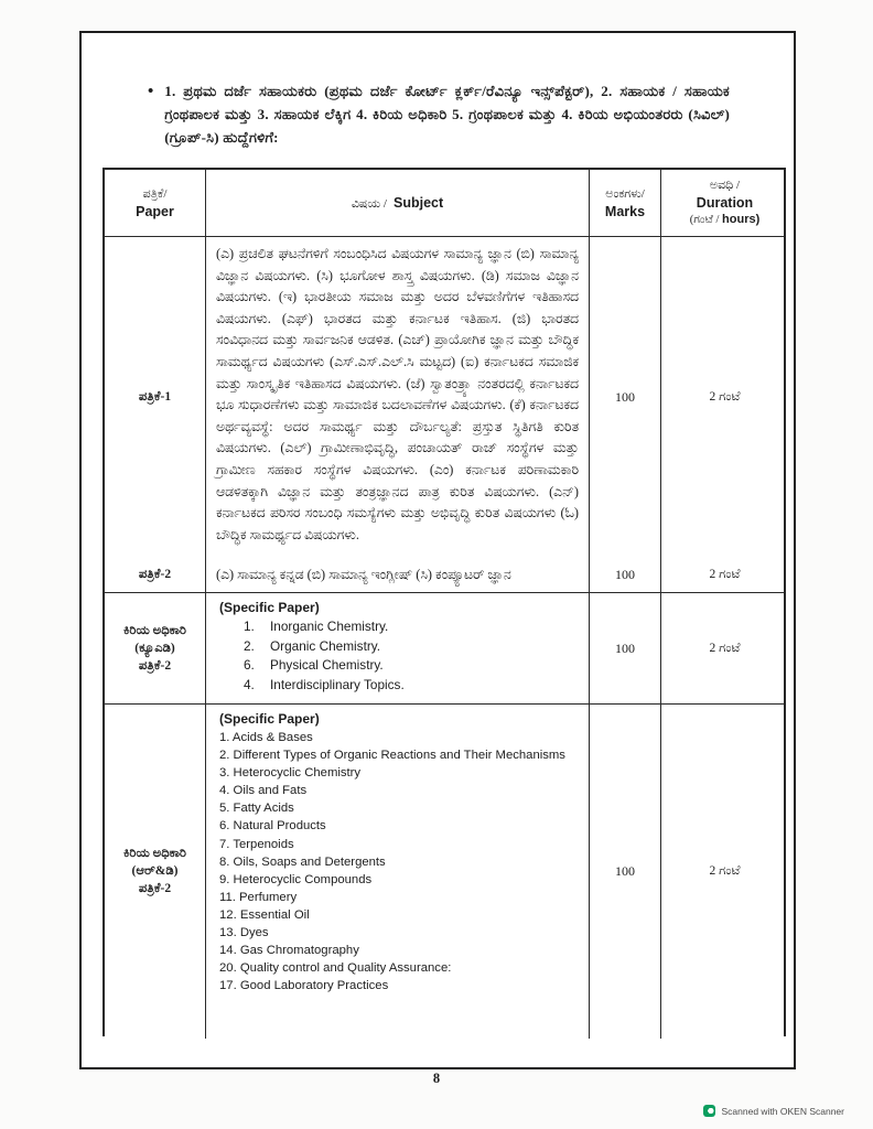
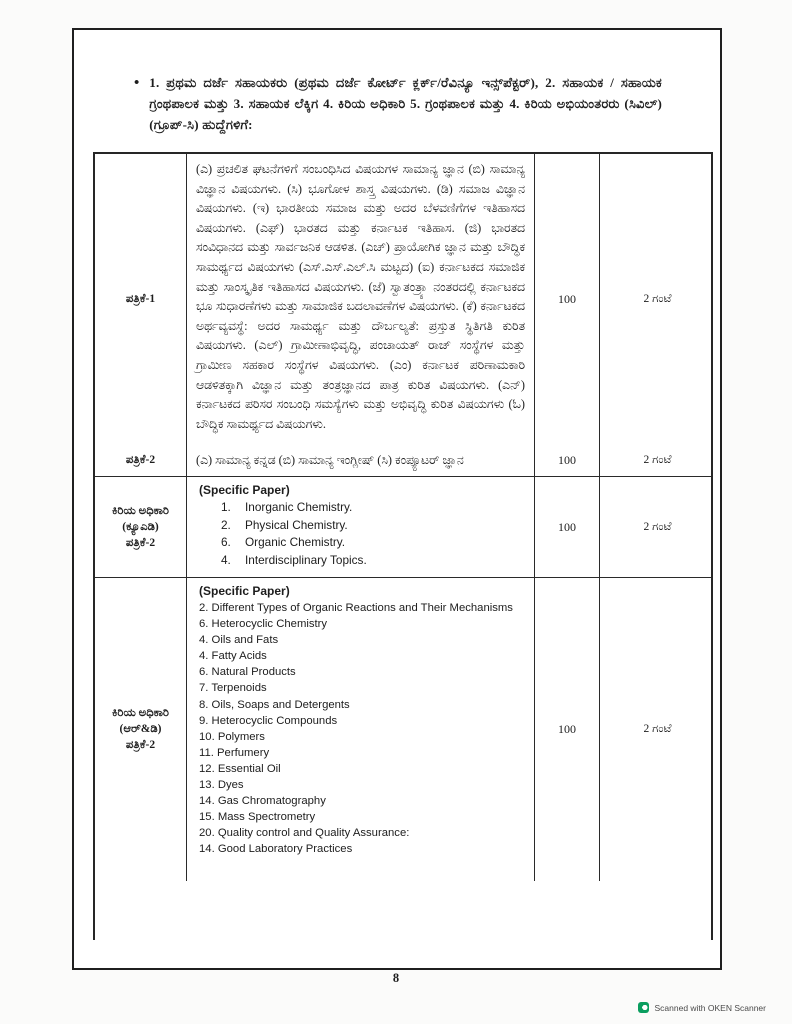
  •
  1. ಪ್ರಥಮ ದರ್ಜೆ ಸಹಾಯಕರು (ಪ್ರಥಮ ದರ್ಜೆ ಕೋರ್ಟ್ ಕ್ಲರ್ಕ್/ರೆವಿನ್ಯೂ ಇನ್ಸ್‌ಪೆಕ್ಟರ್), 2. ಸಹಾಯಕ / ಸಹಾಯಕ ಗ್ರಂಥಪಾಲಕ ಮತ್ತು 3. ಸಹಾಯಕ ಲೆಕ್ಕಿಗ 4. ಕಿರಿಯ ಅಧಿಕಾರಿ 5. ಗ್ರಂಥಪಾಲಕ ಮತ್ತು 4. ಕಿರಿಯ ಅಭಿಯಂತರರು (ಸಿವಿಲ್) (ಗ್ರೂಪ್-ಸಿ) ಹುದ್ದೆಗಳಿಗೆ:
- ಪತ್ರಿಕೆ/
- Paper
- ವಿಷಯ /
- Subject
- ಅಂಕಗಳು/
- Marks
- ಅವಧಿ /
- Duration
- (ಗಂಟೆ / hours)
  ಪತ್ರಿಕೆ-1
  ಪತ್ರಿಕೆ-2
  (ಎ) ಪ್ರಚಲಿತ ಘಟನೆಗಳಿಗೆ ಸಂಬಂಧಿಸಿದ ವಿಷಯಗಳ ಸಾಮಾನ್ಯ ಜ್ಞಾನ (ಬಿ) ಸಾಮಾನ್ಯ ವಿಜ್ಞಾನ ವಿಷಯಗಳು. (ಸಿ) ಭೂಗೋಳ ಶಾಸ್ತ್ರ ವಿಷಯಗಳು. (ಡಿ) ಸಮಾಜ ವಿಜ್ಞಾನ ವಿಷಯಗಳು. (ಇ) ಭಾರತೀಯ ಸಮಾಜ ಮತ್ತು ಅದರ ಬೆಳವಣಿಗೆಗಳ ಇತಿಹಾಸದ ವಿಷಯಗಳು. (ಎಫ್) ಭಾರತದ ಮತ್ತು ಕರ್ನಾಟಕ ಇತಿಹಾಸ. (ಜಿ) ಭಾರತದ ಸಂವಿಧಾನದ ಮತ್ತು ಸಾರ್ವಜನಿಕ ಆಡಳಿತ. (ಎಚ್) ಪ್ರಾಯೋಗಿಕ ಜ್ಞಾನ ಮತ್ತು ಬೌದ್ಧಿಕ ಸಾಮರ್ಥ್ಯದ ವಿಷಯಗಳು (ಎಸ್.ಎಸ್.ಎಲ್.ಸಿ ಮಟ್ಟದ) (ಐ) ಕರ್ನಾಟಕದ ಸಮಾಜಿಕ ಮತ್ತು ಸಾಂಸ್ಕೃತಿಕ ಇತಿಹಾಸದ ವಿಷಯಗಳು. (ಜೆ) ಸ್ವಾತಂತ್ರ್ಯಾ ನಂತರದಲ್ಲಿ ಕರ್ನಾಟಕದ ಭೂ ಸುಧಾರಣೆಗಳು ಮತ್ತು ಸಾಮಾಜಿಕ ಬದಲಾವಣೆಗಳ ವಿಷಯಗಳು. (ಕೆ) ಕರ್ನಾಟಕದ ಅರ್ಥವ್ಯವಸ್ಥೆ: ಅದರ ಸಾಮರ್ಥ್ಯ ಮತ್ತು ದೌರ್ಬಲ್ಯತೆ: ಪ್ರಸ್ತುತ ಸ್ಥಿತಿಗತಿ ಕುರಿತ ವಿಷಯಗಳು. (ಎಲ್) ಗ್ರಾಮೀಣಾಭಿವೃದ್ಧಿ, ಪಂಚಾಯತ್ ರಾಜ್ ಸಂಸ್ಥೆಗಳ ಮತ್ತು ಗ್ರಾಮೀಣ ಸಹಕಾರ ಸಂಸ್ಥೆಗಳ ವಿಷಯಗಳು. (ಎಂ) ಕರ್ನಾಟಕ ಪರಿಣಾಮಕಾರಿ ಆಡಳಿತಕ್ಕಾಗಿ ವಿಜ್ಞಾನ ಮತ್ತು ತಂತ್ರಜ್ಞಾನದ ಪಾತ್ರ ಕುರಿತ ವಿಷಯಗಳು. (ಎನ್) ಕರ್ನಾಟಕದ ಪರಿಸರ ಸಂಬಂಧಿ ಸಮಸ್ಯೆಗಳು ಮತ್ತು ಅಭಿವೃದ್ಧಿ ಕುರಿತ ವಿಷಯಗಳು (ಓ) ಬೌದ್ಧಿಕ ಸಾಮರ್ಥ್ಯದ ವಿಷಯಗಳು.
  (ಎ) ಸಾಮಾನ್ಯ ಕನ್ನಡ (ಬಿ) ಸಾಮಾನ್ಯ ಇಂಗ್ಲೀಷ್ (ಸಿ) ಕಂಪ್ಯೂಟರ್ ಜ್ಞಾನ
  100
  100
  2 ಗಂಟೆ
  2 ಗಂಟೆ
  ಕಿರಿಯ ಅಧಿಕಾರಿ
  (ಕ್ಯೂಎಡಿ)
  ಪತ್ರಿಕೆ-2
  (Specific Paper)
  1.
  Inorganic Chemistry.
  2.
- Organic Chemistry.
+ Physical Chemistry.
  6.
- Physical Chemistry.
+ Organic Chemistry.
  4.
  Interdisciplinary Topics.
  100
  2 ಗಂಟೆ
  ಕಿರಿಯ ಅಧಿಕಾರಿ
  (ಆರ್&ಡಿ)
  ಪತ್ರಿಕೆ-2
  (Specific Paper)
- 1. Acids & Bases
  2. Different Types of Organic Reactions and Their Mechanisms
- 3. Heterocyclic Chemistry
+ 6. Heterocyclic Chemistry
  4. Oils and Fats
- 5. Fatty Acids
+ 4. Fatty Acids
  6. Natural Products
  7. Terpenoids
  8. Oils, Soaps and Detergents
  9. Heterocyclic Compounds
+ 10. Polymers
  11. Perfumery
  12. Essential Oil
  13. Dyes
  14. Gas Chromatography
+ 15. Mass Spectrometry
  20. Quality control and Quality Assurance:
- 17. Good Laboratory Practices
+ 14. Good Laboratory Practices
  100
  2 ಗಂಟೆ
  8
  Scanned with OKEN Scanner
